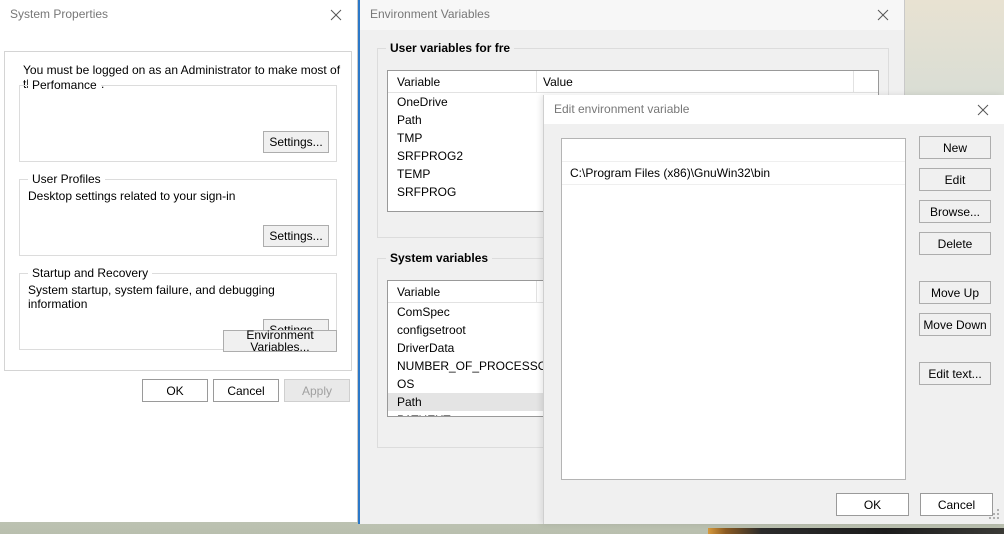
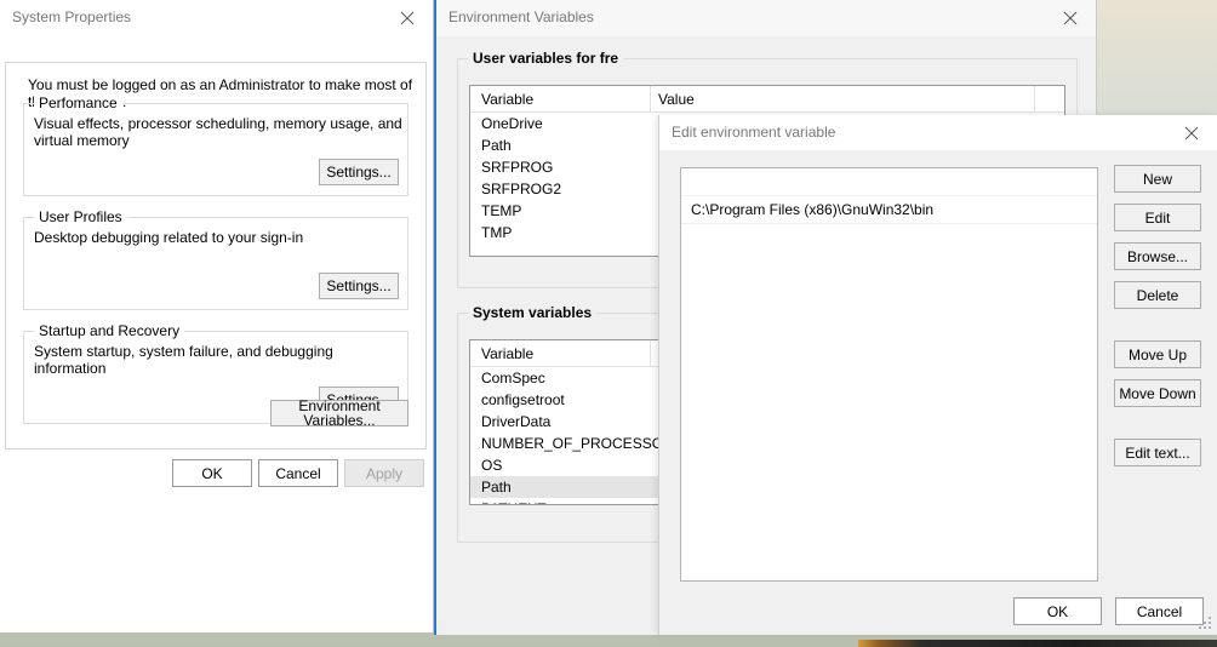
  System Properties
  You must be logged on as an Administrator to make most of t.
  Perfomance
+ Visual effects, processor scheduling, memory usage, and virtual memory
  Settings...
  User Profiles
- Desktop settings related to your sign-in
+ Desktop debugging related to your sign-in
  Settings...
  Startup and Recovery
  System startup, system failure, and debugging information
  Environment Variables...
  OK
  Cancel
  Apply
  Environment Variables
  User variables for fre
  Variable
  Value
  OneDrive
  Path
- TMP
+ SRFPROG
  SRFPROG2
  TEMP
- SRFPROG
+ TMP
  System variables
  Variable
  ComSpec
  configsetroot
  DriverData
  NUMBER_OF_PROCESS
  OS
  Path
  Edit environment variable
  C:\Program Files (x86)\GnuWin32\bin
  New
  Edit
  Browse...
  Delete
  Move Up
  Move Down
  Edit text...
  OK
  Cancel
